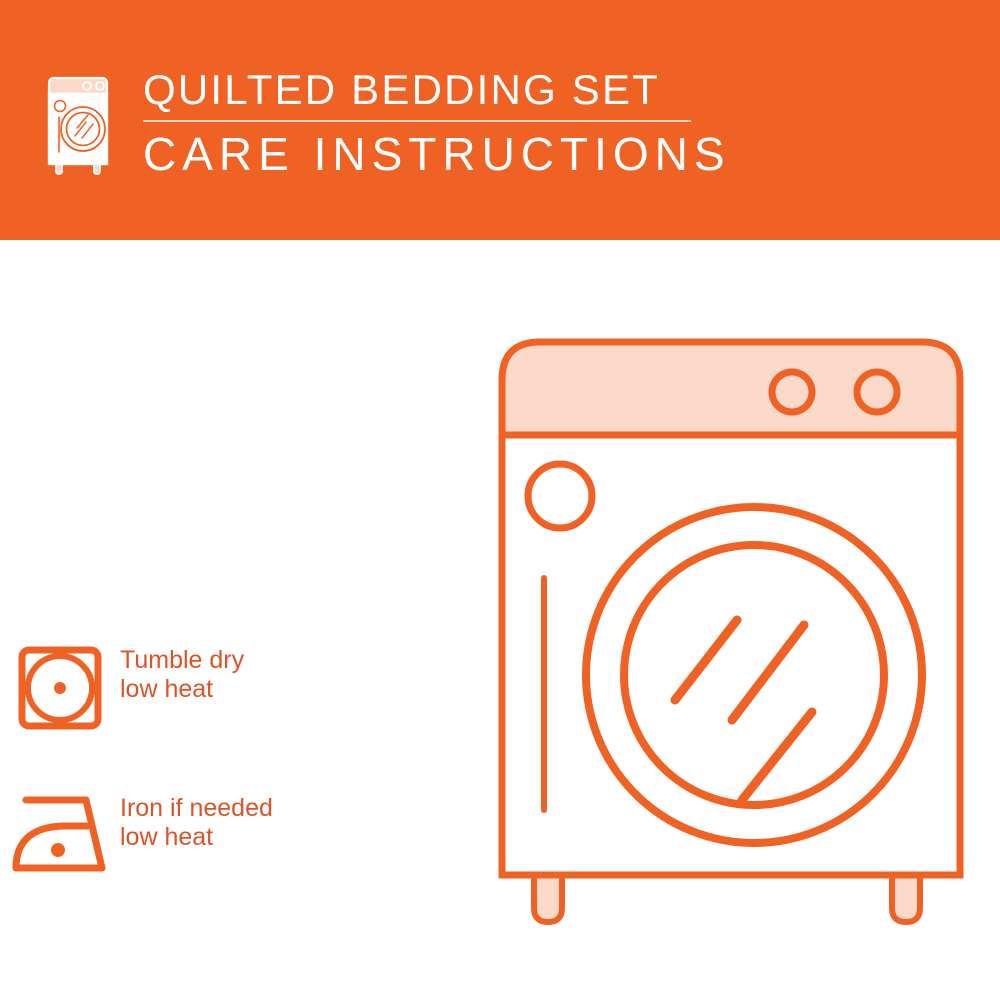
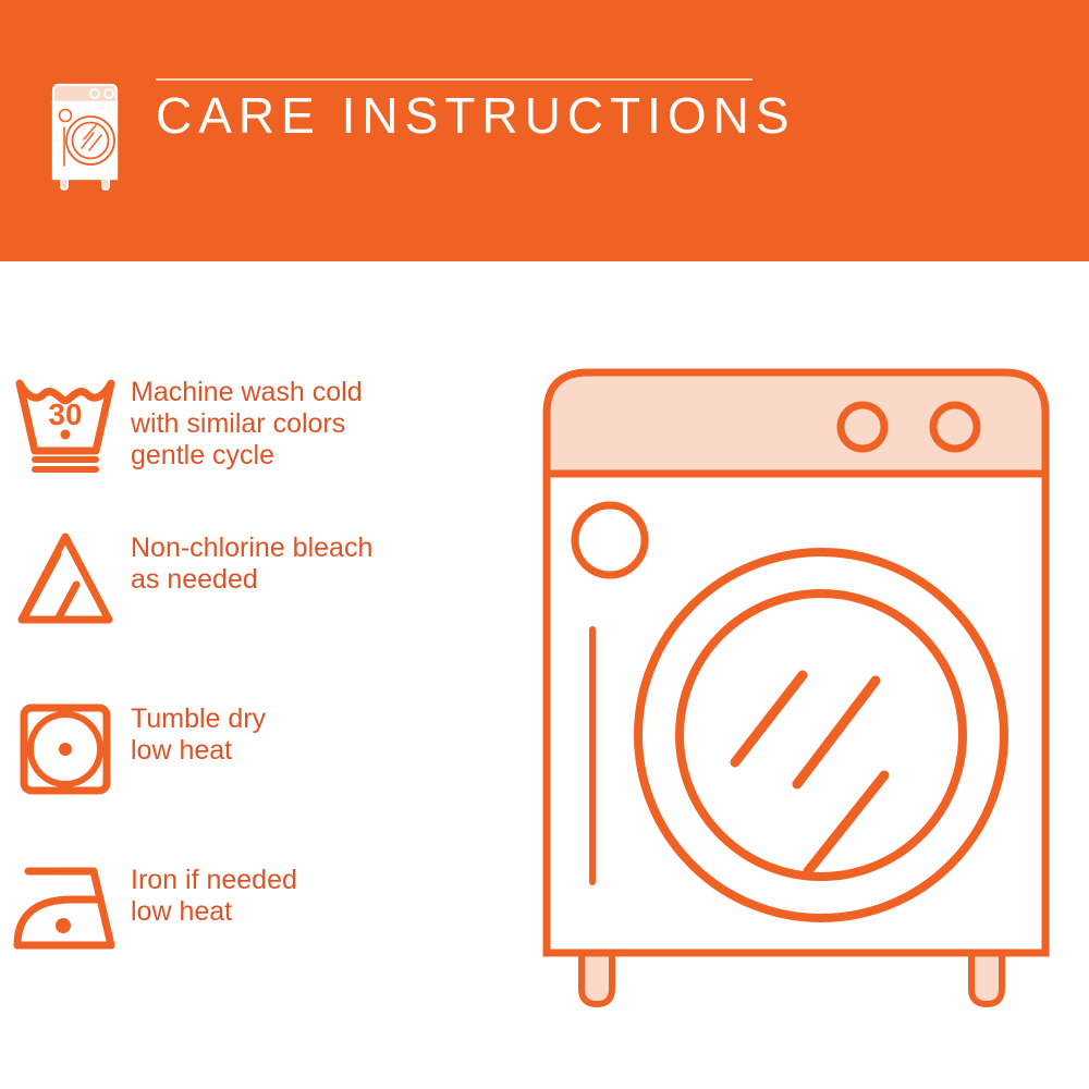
- QUILTED BEDDING SET
  CARE INSTRUCTIONS
+ 30
+ Machine wash cold
+ with similar colors
+ gentle cycle
+ Non-chlorine bleach
+ as needed
  Tumble dry
  low heat
  Iron if needed
  low heat
